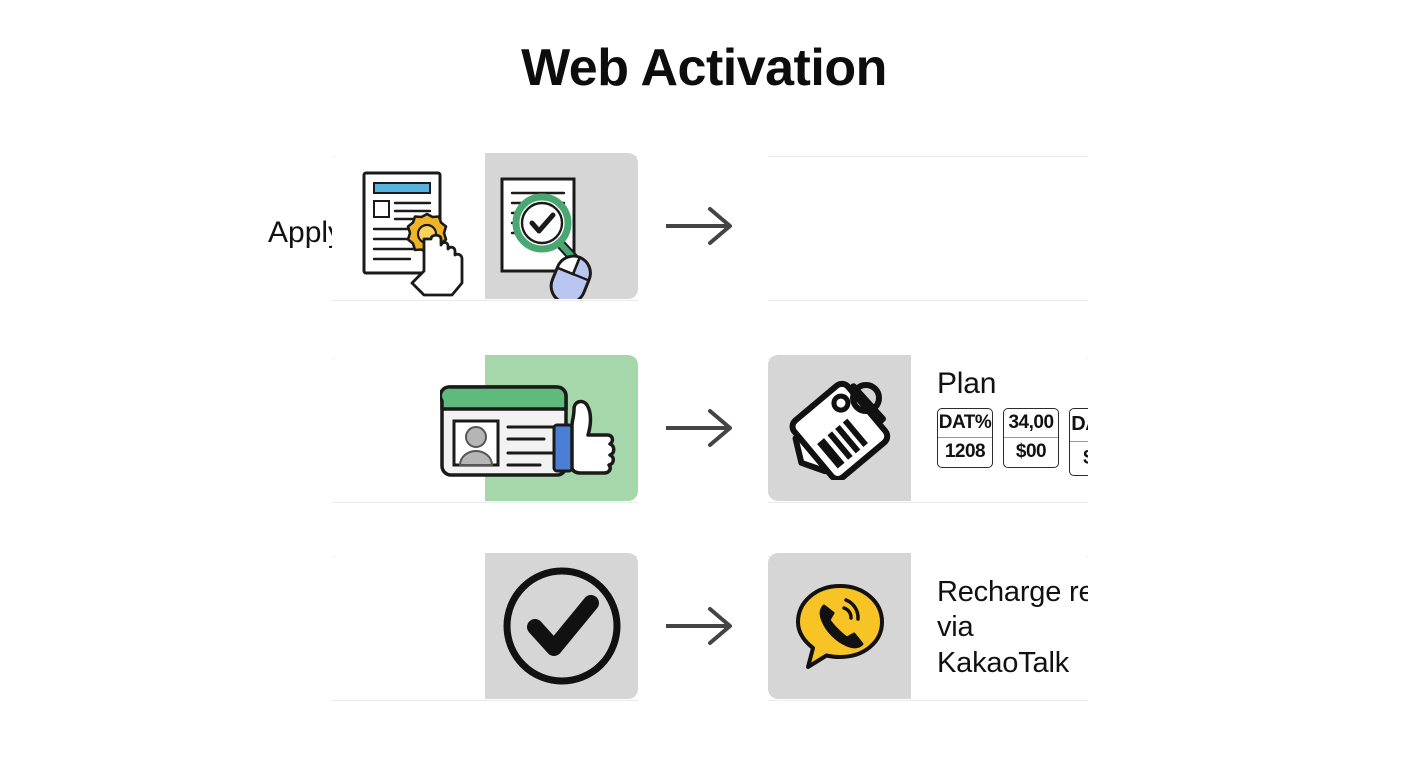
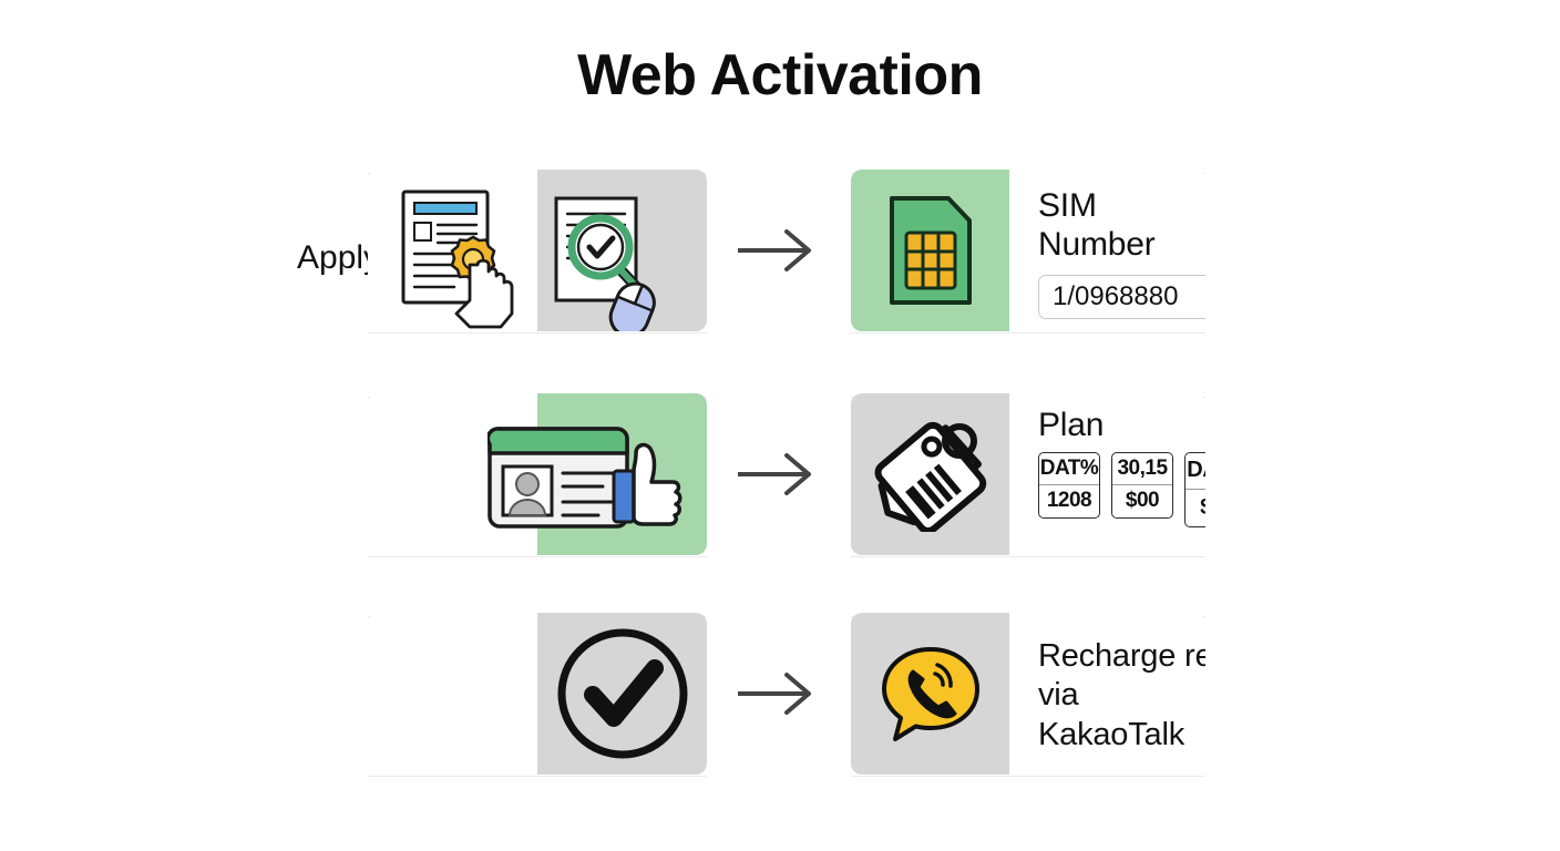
  Web Activation
  Appl
+ SIM Number
+ 1/0968880
  Plan
  DAT%
  1208
- 34,00
+ 30,15
  $00
  Recharge re via
  KakaoTalk
